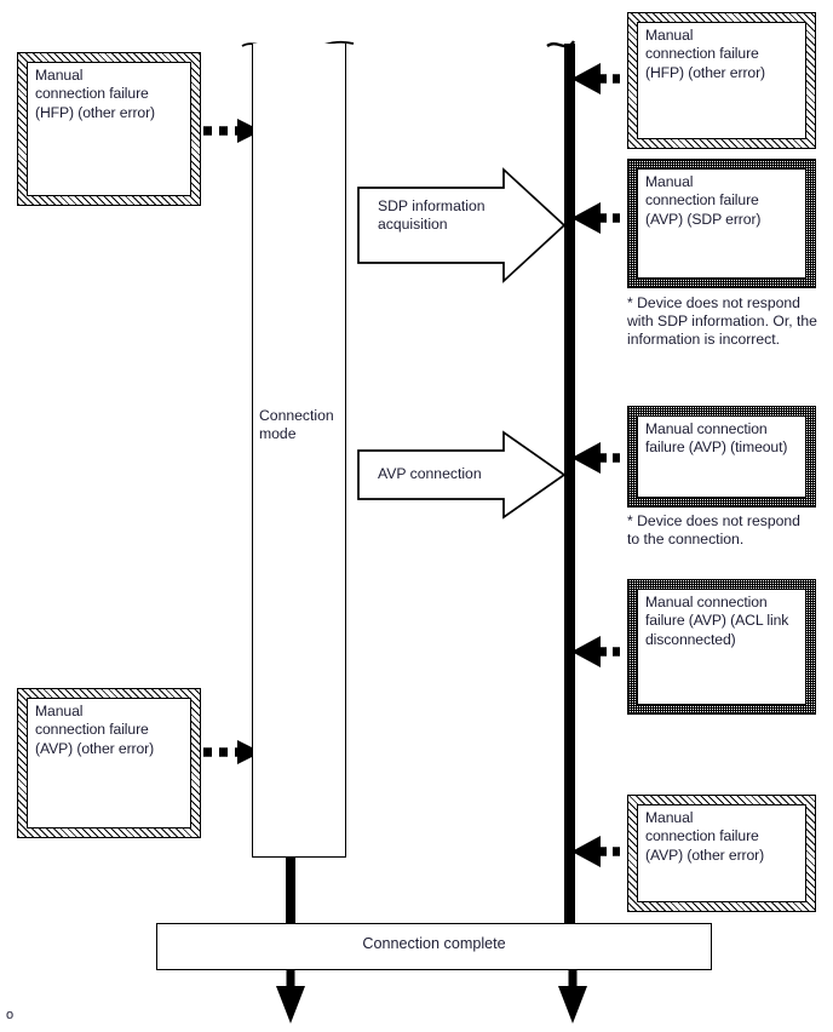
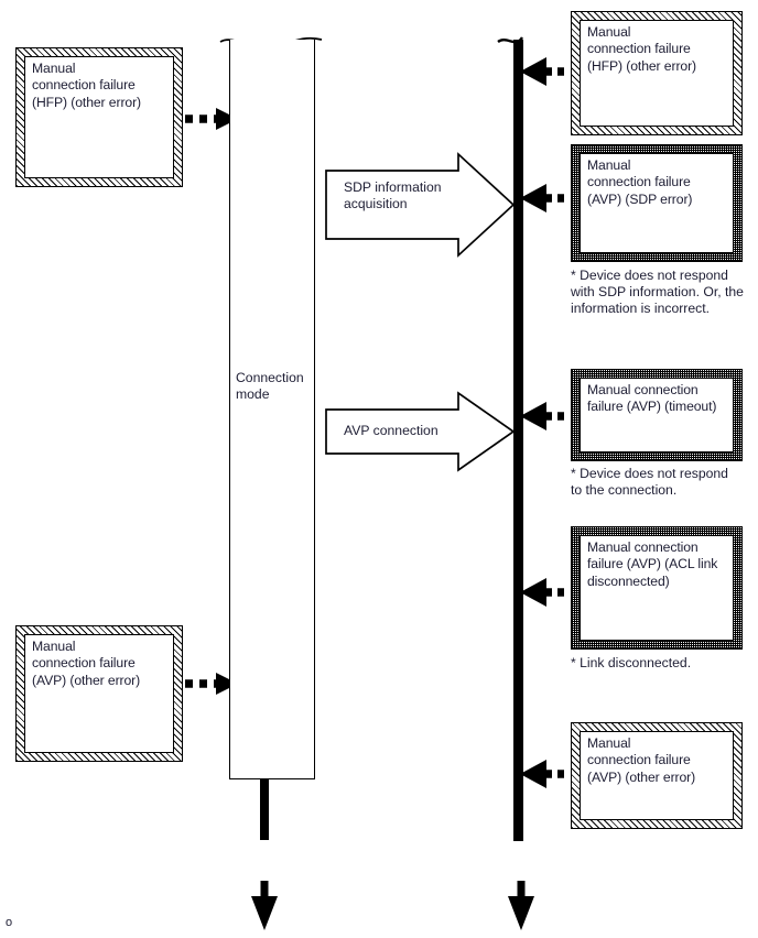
  Connection
  mode
  Manual
  connection failure
  (HFP) (other error)
  Manual
  connection failure
  (AVP) (other error)
  SDP information
  acquisition
  AVP connection
  Manual
  connection failure
  (HFP) (other error)
  Manual
  connection failure
  (AVP) (SDP error)
  * Device does not respond
  with SDP information. Or, the
  information is incorrect.
  Manual connection
  failure (AVP) (timeout)
  * Device does not respond
  to the connection.
  Manual connection
  failure (AVP) (ACL link
  disconnected)
+ * Link disconnected.
  Manual
  connection failure
  (AVP) (other error)
- Connection complete
  o
